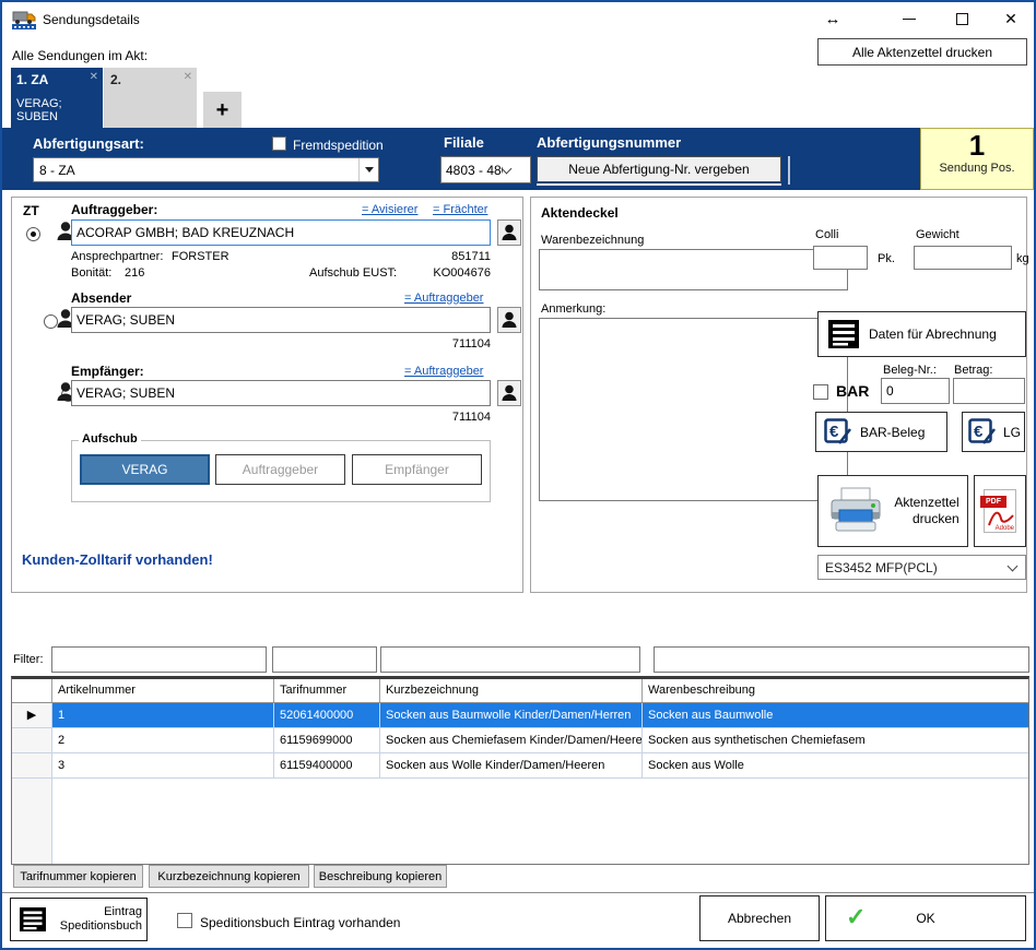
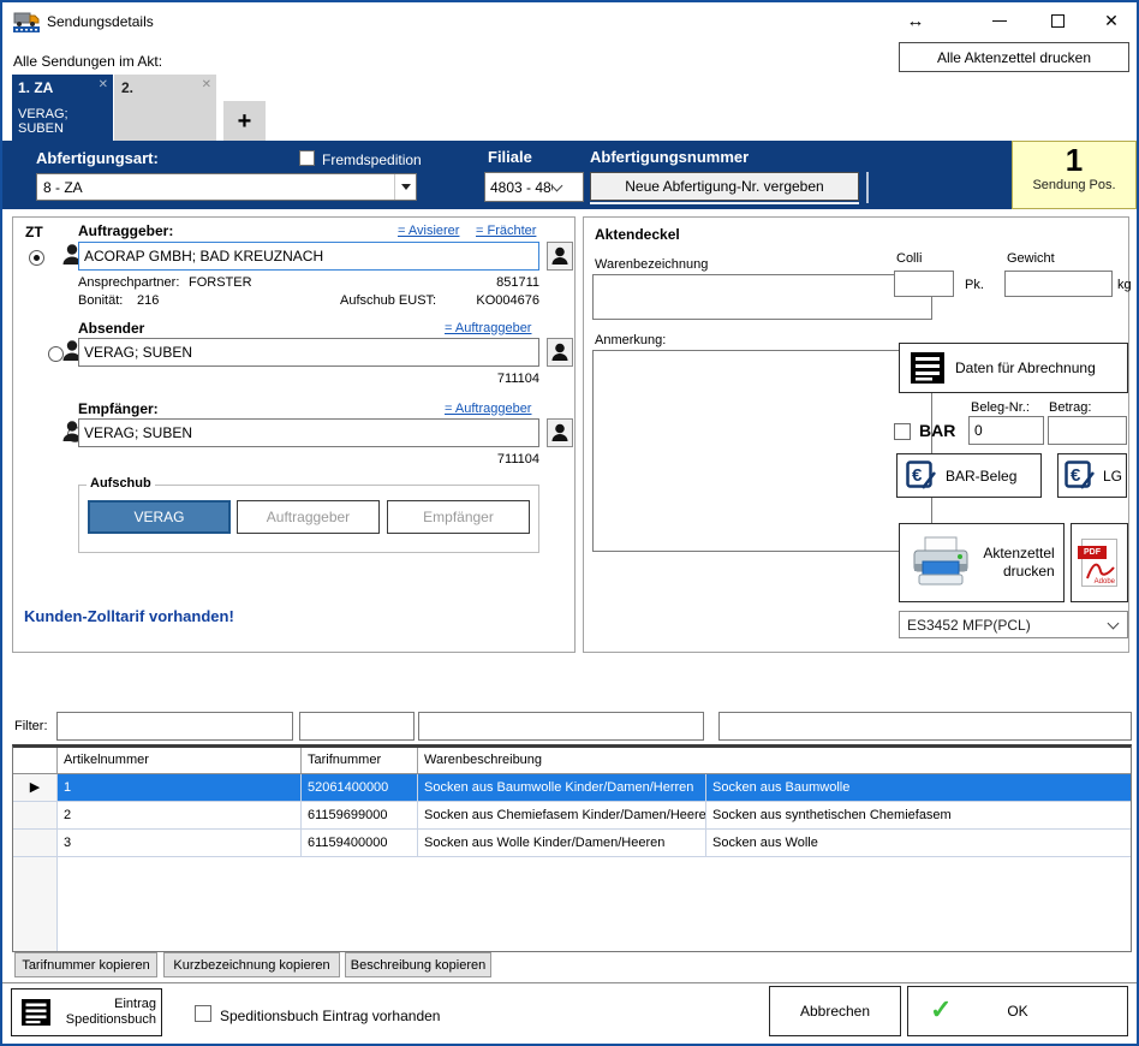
  Sendungsdetails
  ↔
  ✕
  Alle Aktenzettel drucken
  Alle Sendungen im Akt:
  1. ZA
  ✕
  VERAG;
  SUBEN
  2.
  ✕
  +
  Abfertigungsart:
  8 - ZA
  Fremdspedition
  Filiale
  4803 - 48
  Abfertigungsnummer
  Neue Abfertigung-Nr. vergeben
  1
  Sendung Pos.
  ZT
  Auftraggeber:
  = Avisierer
  = Frächter
  ACORAP GMBH; BAD KREUZNACH
  Ansprechpartner:
  FORSTER
  851711
  Bonität:
  216
  Aufschub EUST:
  KO004676
  Absender
  = Auftraggeber
  VERAG; SUBEN
  711104
  Empfänger:
  = Auftraggeber
  VERAG; SUBEN
  711104
  Aufschub
  VERAG
  Auftraggeber
  Empfänger
  Kunden-Zolltarif vorhanden!
  Aktendeckel
  Warenbezeichnung
  Colli
  Pk.
  Gewicht
  kg
  Anmerkung:
  Daten für Abrechnung
  Beleg-Nr.:
  Betrag:
  BAR
  0
  €
  BAR-Beleg
  €
  LG
  Aktenzettel
  drucken
  ES3452 MFP(PCL)
  Filter:
  Artikelnummer
  Tarifnummer
- Kurzbezeichnung
  Warenbeschreibung
  ▶
  1
  52061400000
  Socken aus Baumwolle Kinder/Damen/Herren
  Socken aus Baumwolle
  2
  61159699000
  Socken aus Chemiefasem Kinder/Damen/Heere
  Socken aus synthetischen Chemiefasem
  3
  61159400000
  Socken aus Wolle Kinder/Damen/Heeren
  Socken aus Wolle
  Tarifnummer kopieren
  Kurzbezeichnung kopieren
  Beschreibung kopieren
  Eintrag
  Speditionsbuch
  Speditionsbuch Eintrag vorhanden
  Abbrechen
  ✓
  OK
